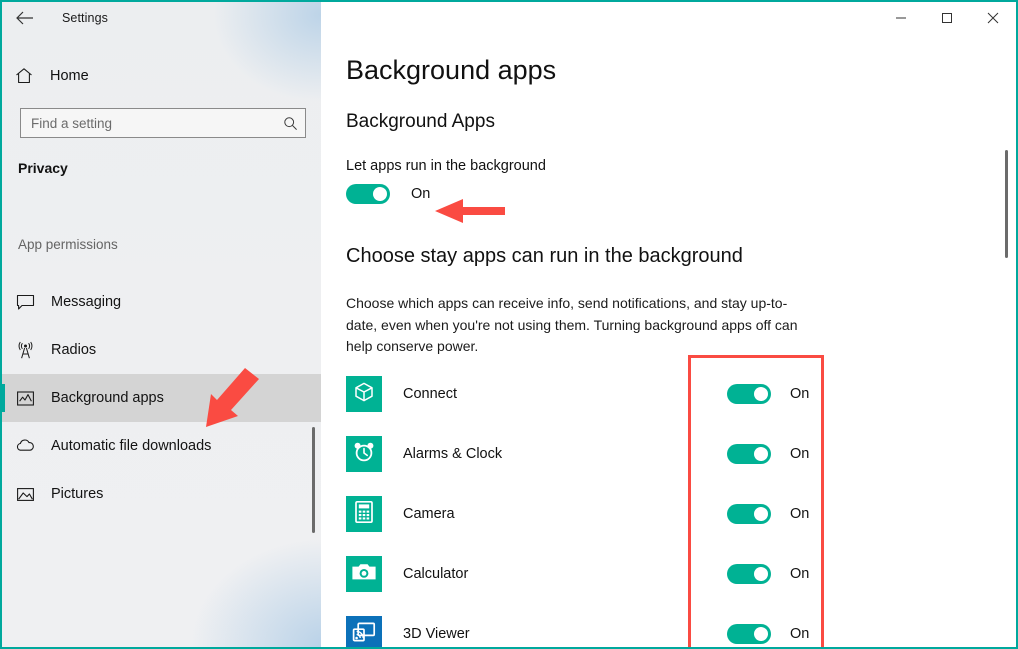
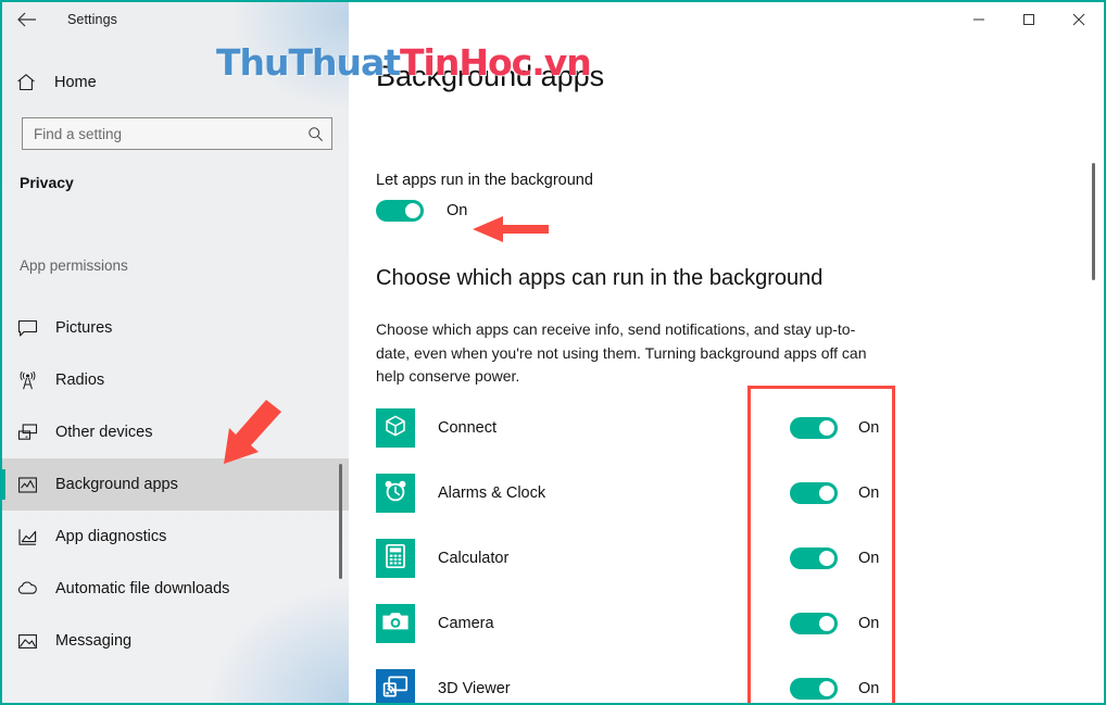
  Settings
  Home
  Find a setting
  Privacy
  App permissions
- Messaging
+ Pictures
  Radios
+ Other devices
  Background apps
+ App diagnostics
  Automatic file downloads
- Pictures
+ Messaging
  Background apps
- Background Apps
  Let apps run in the background
  On
- Choose stay apps can run in the background
+ Choose which apps can run in the background
  Choose which apps can receive info, send notifications, and stay up-to-date, even when you're not using them. Turning background apps off can help conserve power.
  Connect
  On
  Alarms & Clock
  On
- Camera
+ Calculator
  On
- Calculator
+ Camera
  On
  3D Viewer
  On
+ ThuThuatTinHoc.vn
